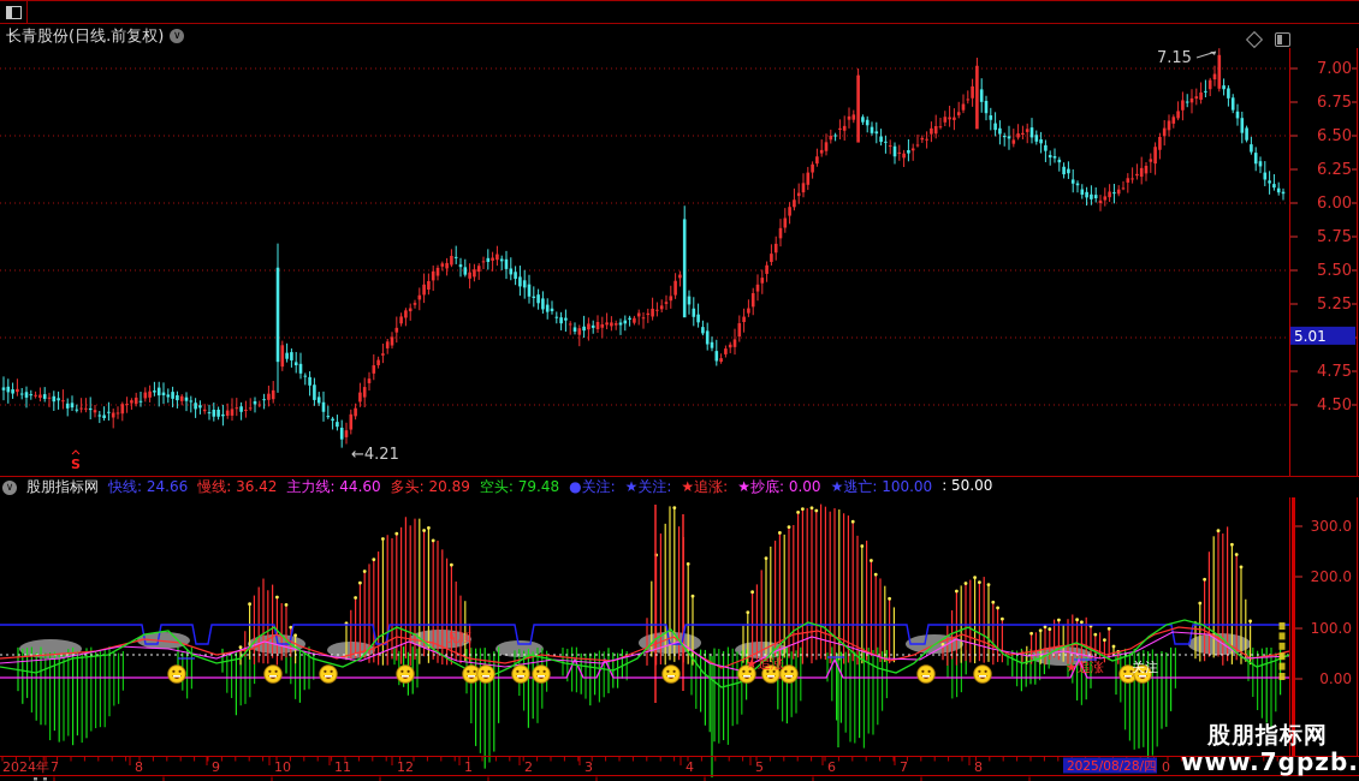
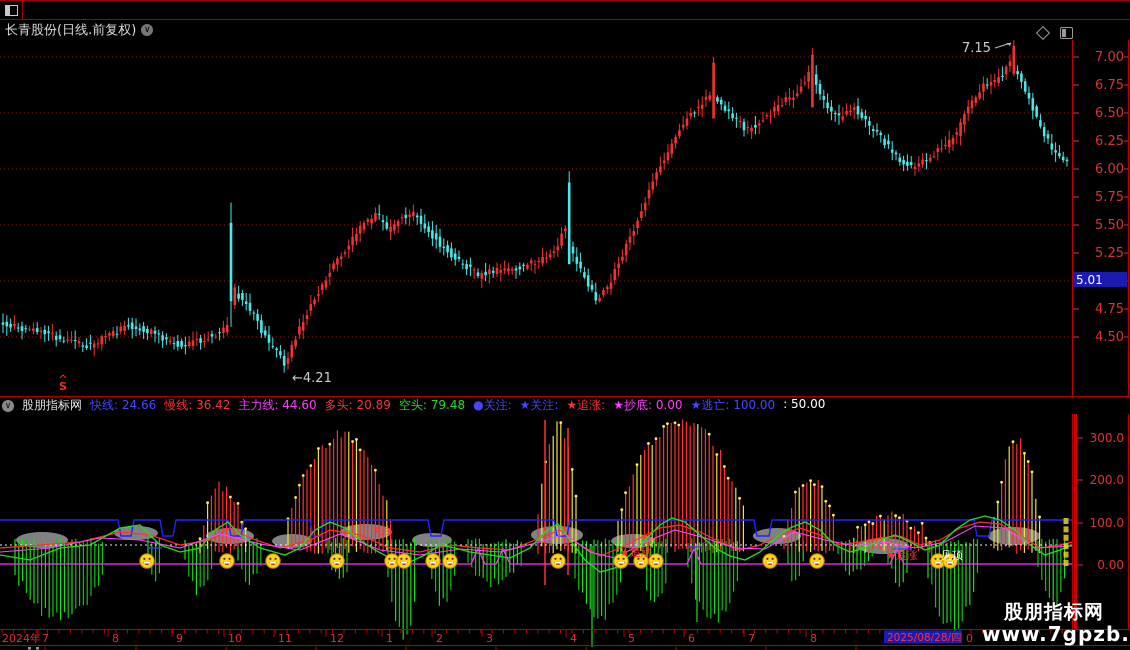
  长青股份(日线.前复权)
  ∨
  7.00
  6.75
  6.50
  6.25
  6.00
  5.75
  5.50
  5.25
  4.75
  4.50
  5.01
  7.15
  ←4.21
  S
  ∨
  股朋指标网
  快线: 24.66
  慢线: 36.42
  主力线: 44.60
  多头: 20.89
  空头: 79.48
  ●关注:
  ★关注:
  ★追涨:
  ★抄底: 0.00
  ★逃亡: 100.00
  : 50.00
- 见顶
+ 关注
  ★追涨
  ★追涨
- 关注
+ 见顶
  300.0
  200.0
  100.0
  0.00
  7
  8
  9
  10
  11
  12
  1
  2
  3
  4
  5
  6
  7
  8
  2024年
  2025/08/28/四
  0
  股朋指标网
  www.7gpzb.
